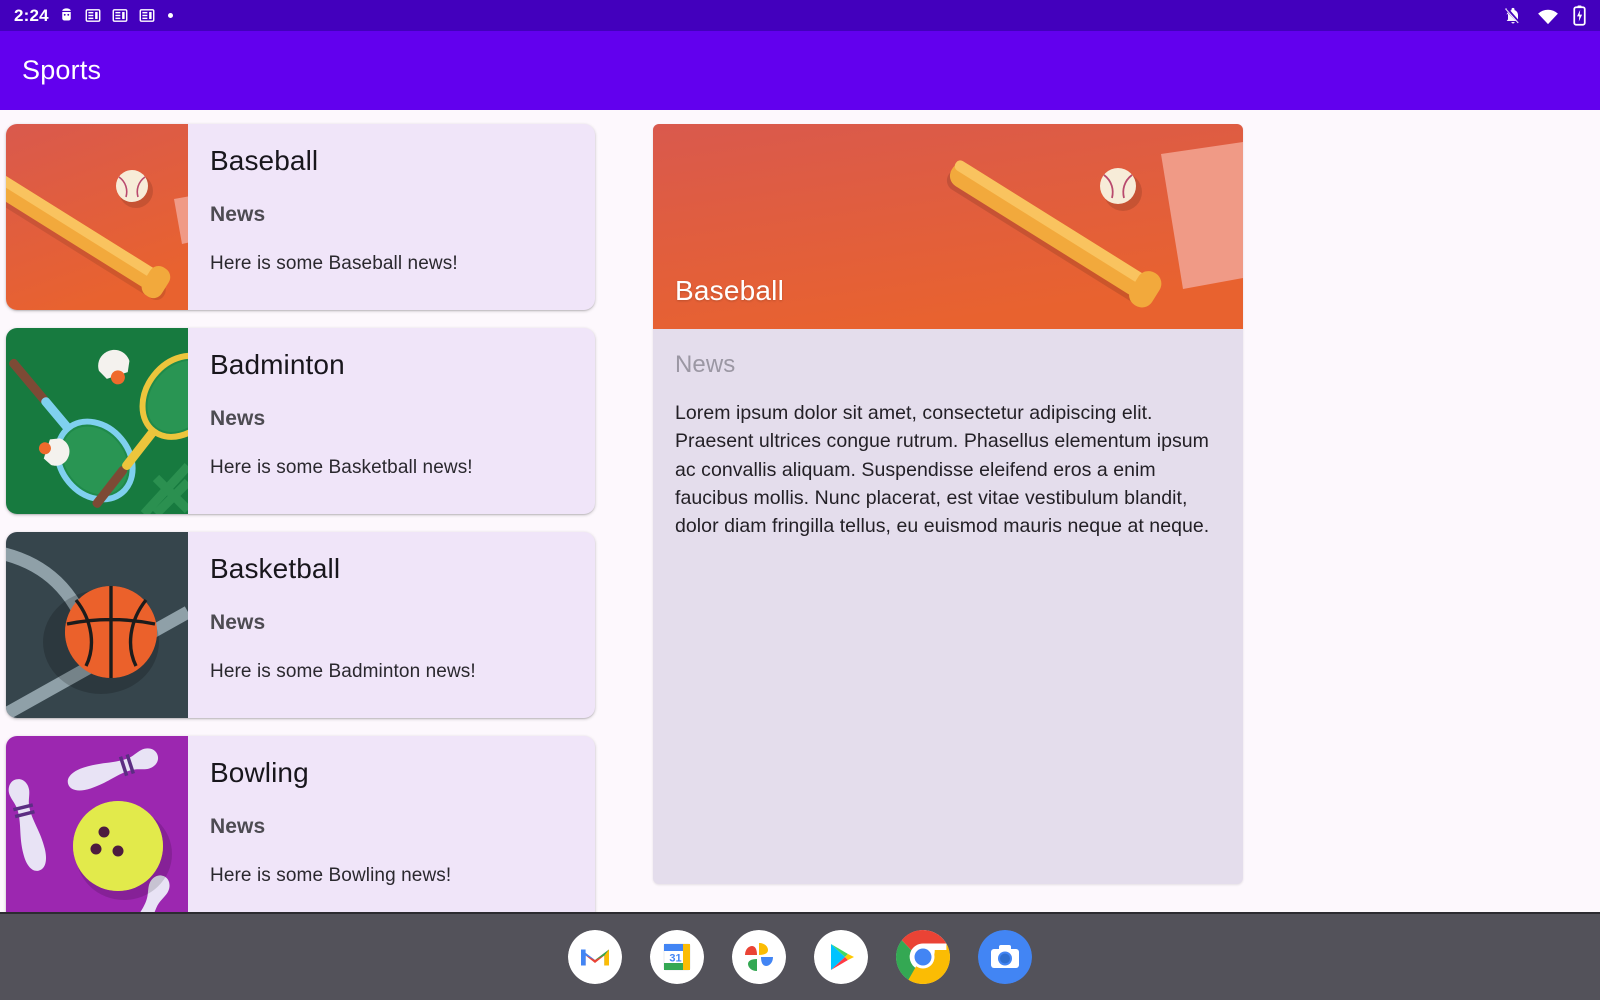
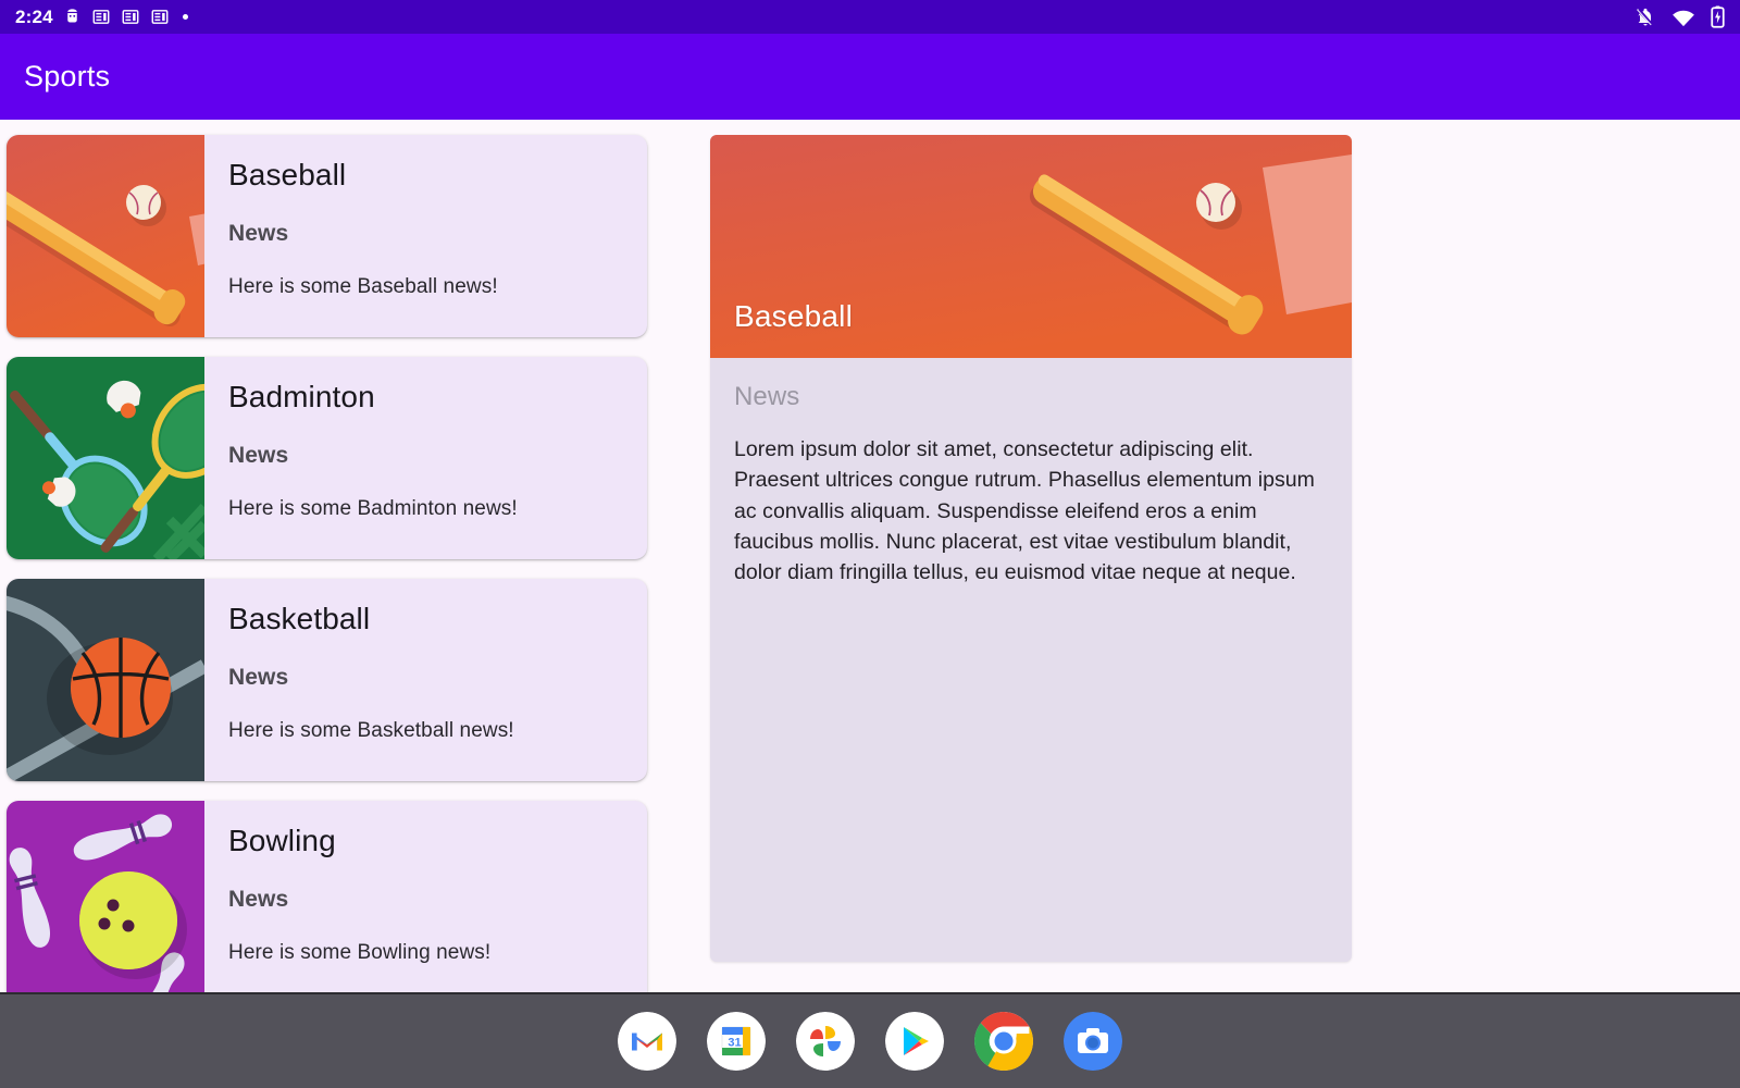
  2:24
  Sports
  Baseball
  News
  Here is some Baseball news!
  Badminton
  News
- Here is some Basketball news!
+ Here is some Badminton news!
  Basketball
  News
- Here is some Badminton news!
+ Here is some Basketball news!
  Bowling
  News
  Here is some Bowling news!
  Baseball
  News
- Lorem ipsum dolor sit amet, consectetur adipiscing elit. Praesent ultrices congue rutrum. Phasellus elementum ipsum ac convallis aliquam. Suspendisse eleifend eros a enim faucibus mollis. Nunc placerat, est vitae vestibulum blandit, dolor diam fringilla tellus, eu euismod mauris neque at neque.
+ Lorem ipsum dolor sit amet, consectetur adipiscing elit. Praesent ultrices congue rutrum. Phasellus elementum ipsum ac convallis aliquam. Suspendisse eleifend eros a enim faucibus mollis. Nunc placerat, est vitae vestibulum blandit, dolor diam fringilla tellus, eu euismod vitae neque at neque.
  31
